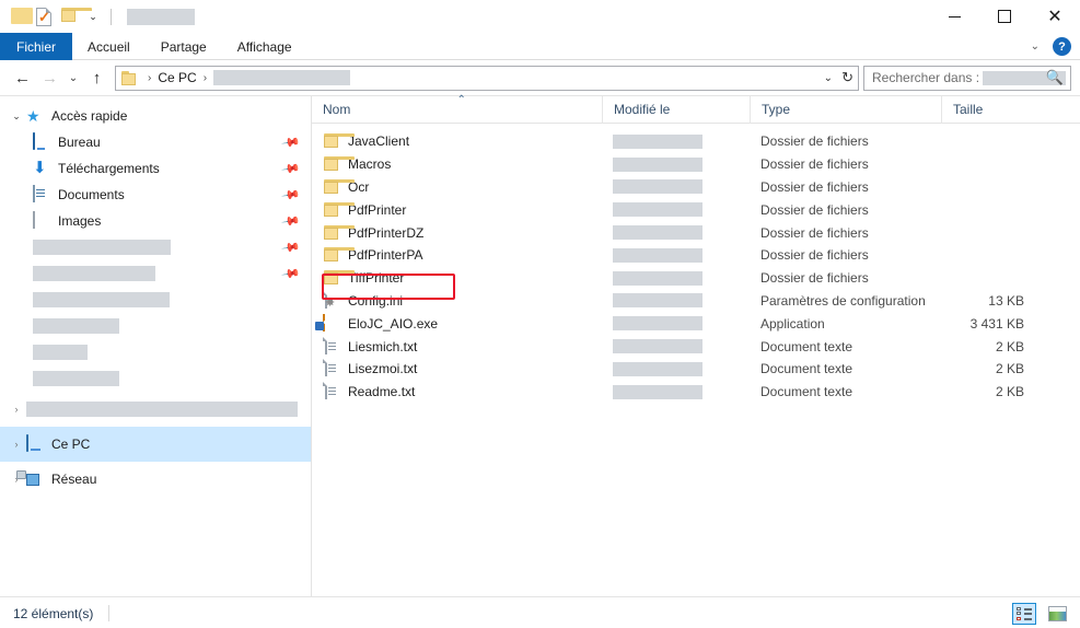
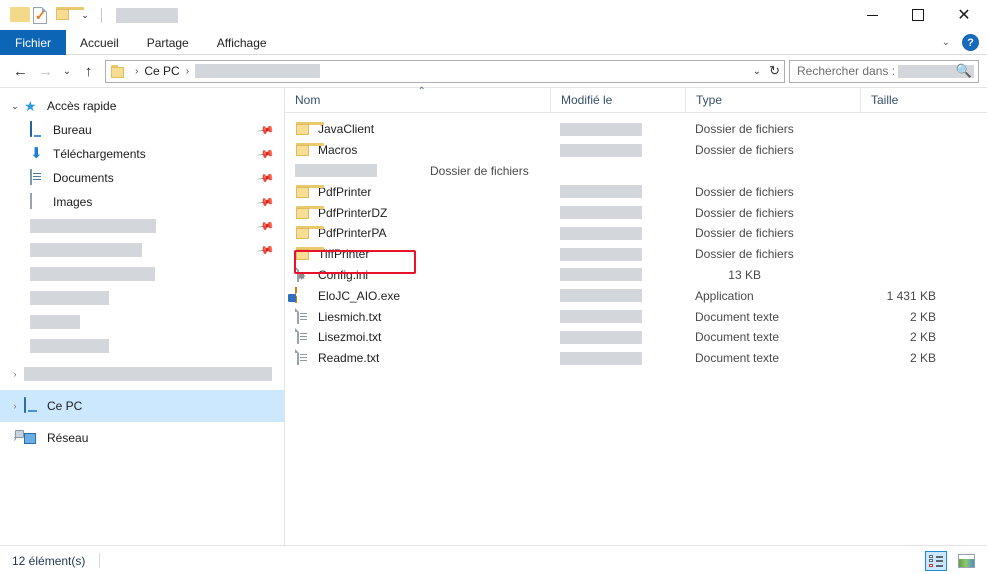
  ⌄
  ✕
  Fichier
  Accueil
  Partage
  Affichage
  ⌄
  ?
  ←
  →
  ⌄
  ↑
  ›
  Ce PC
  ›
  ⌄
  ↻
  Rechercher dans :
  🔍
  ⌄
  ★
  Accès rapide
  Bureau
  ⬇
  Téléchargements
  Documents
  Images
  ›
  ›
  Ce PC
  ›
  Réseau
  ⌃
  Nom
  Modifié le
  Type
  Taille
  JavaClient
  Dossier de fichiers
  Macros
  Dossier de fichiers
- Ocr
  Dossier de fichiers
  PdfPrinter
  Dossier de fichiers
  PdfPrinterDZ
  Dossier de fichiers
  PdfPrinterPA
  Dossier de fichiers
  TiffPrinter
  Dossier de fichiers
  Config.ini
- Paramètres de configuration
  13 KB
  EloJC_AIO.exe
  Application
- 3 431 KB
+ 1 431 KB
  Liesmich.txt
  Document texte
  2 KB
  Lisezmoi.txt
  Document texte
  2 KB
  Readme.txt
  Document texte
  2 KB
  12 élément(s)
